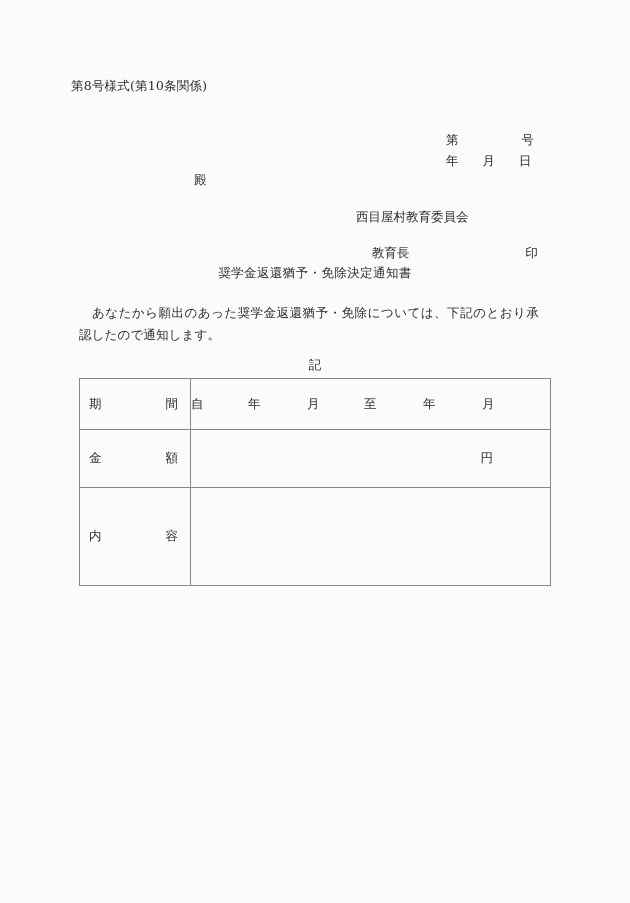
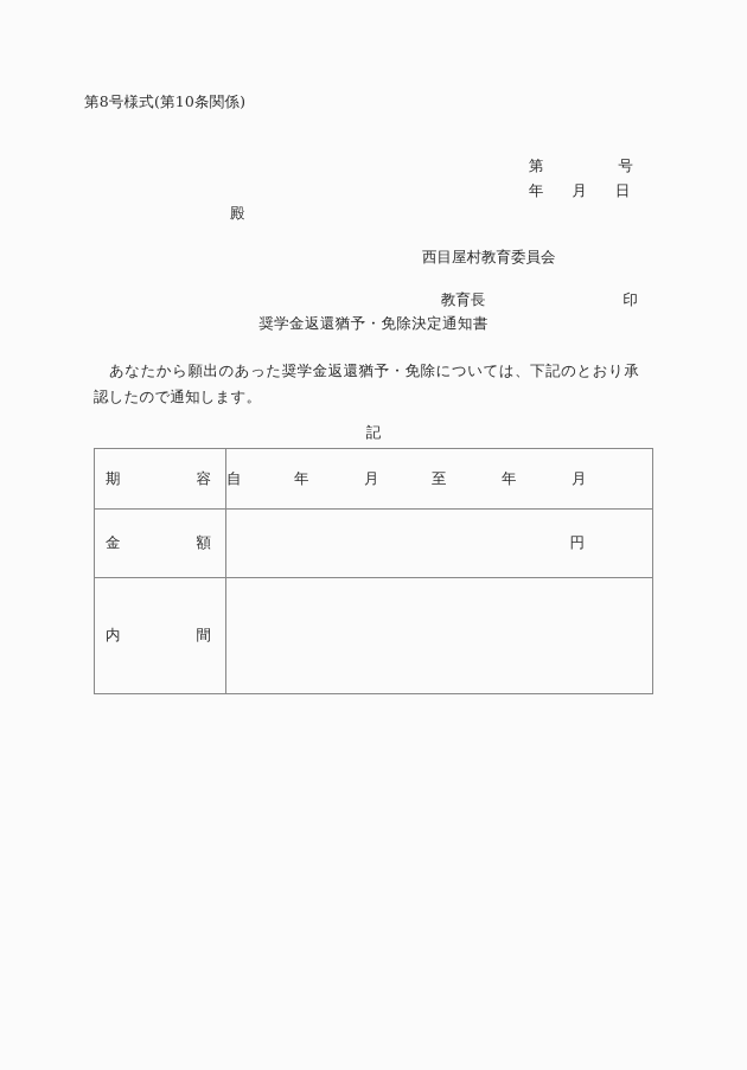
  第8号様式(第10条関係)
  第 号
  年 月 日
  殿
  西目屋村教育委員会
  教育長 印
  奨学金返還猶予・免除決定通知書
  あなたから願出のあった奨学金返還猶予・免除については、下記のとおり承認したので通知します。
  記
- 期 間	自 年 月 至 年 月
+ 期 容	自 年 月 至 年 月
  金 額	円
- 内 容
+ 内 間
